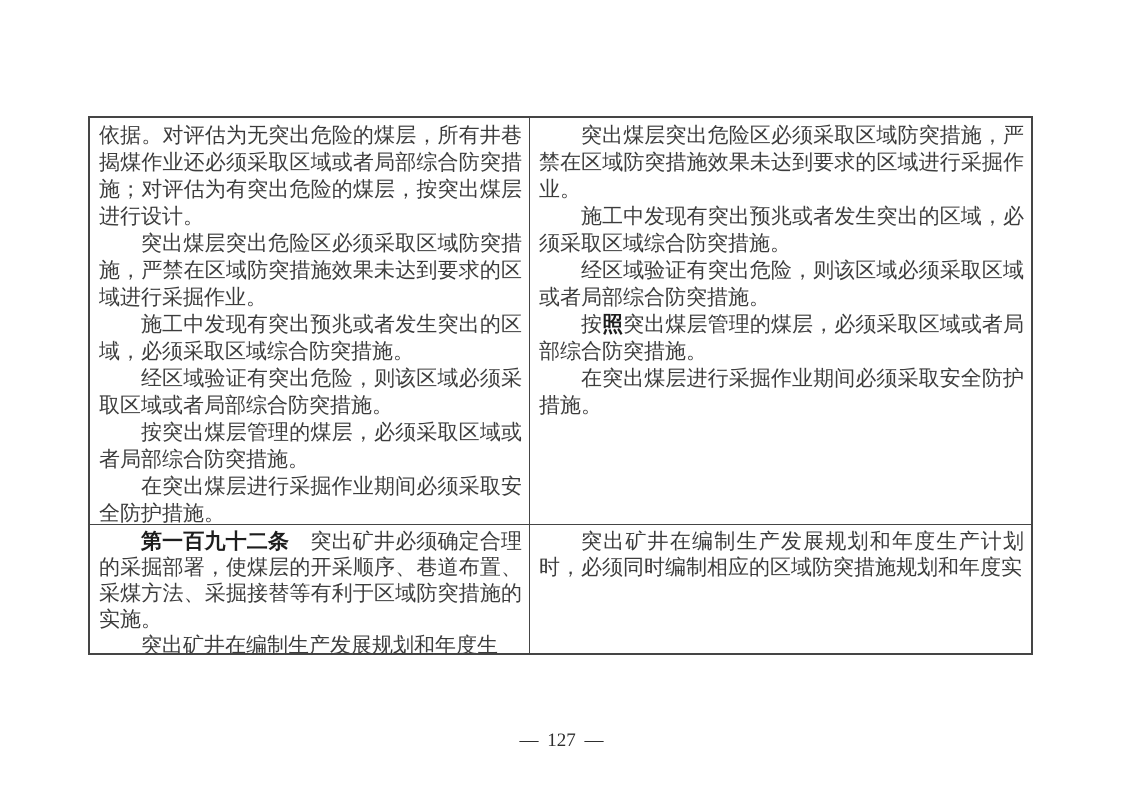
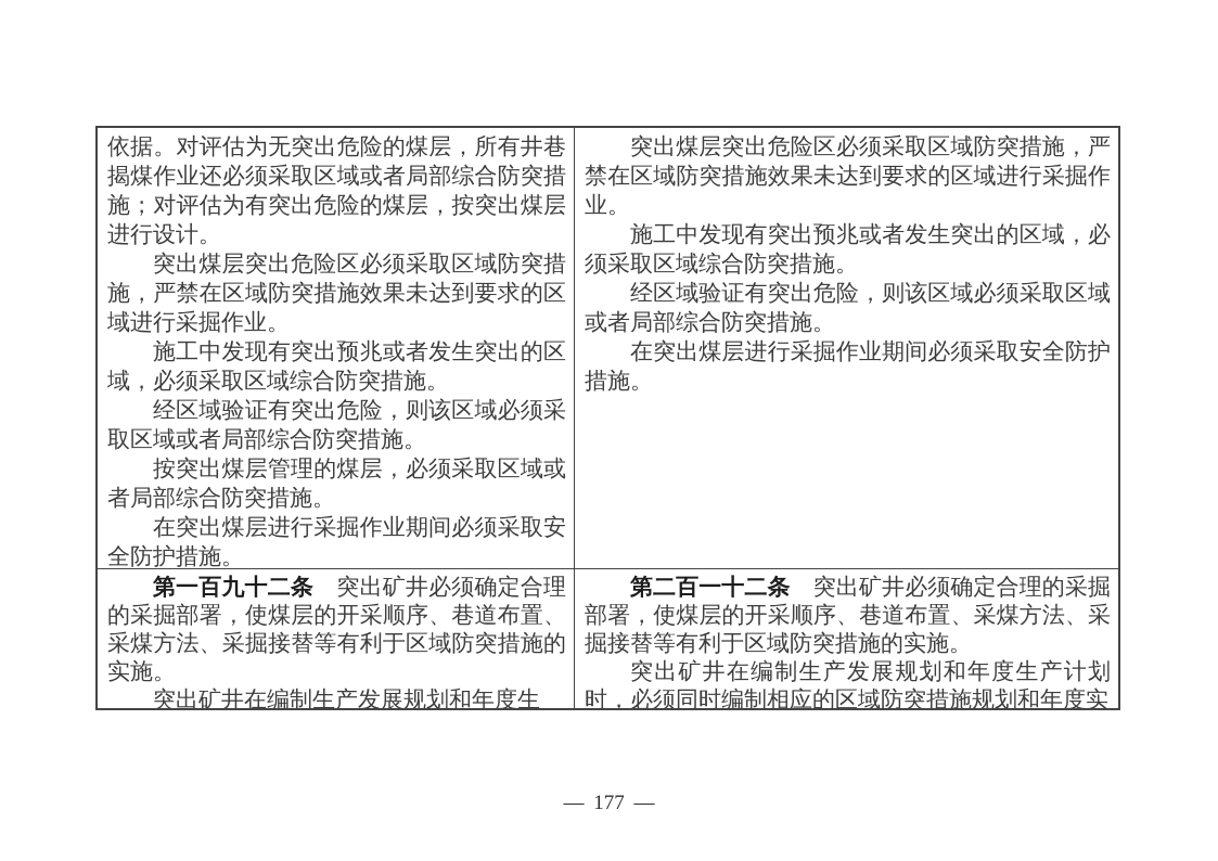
  依据。对评估为无突出危险的煤层，所有井巷揭煤作业还必须采取区域或者局部综合防突措施；对评估为有突出危险的煤层，按突出煤层进行设计。
  突出煤层突出危险区必须采取区域防突措施，严禁在区域防突措施效果未达到要求的区域进行采掘作业。
  施工中发现有突出预兆或者发生突出的区域，必须采取区域综合防突措施。
  经区域验证有突出危险，则该区域必须采取区域或者局部综合防突措施。
  按突出煤层管理的煤层，必须采取区域或者局部综合防突措施。
  在突出煤层进行采掘作业期间必须采取安全防护措施。
  突出煤层突出危险区必须采取区域防突措施，严禁在区域防突措施效果未达到要求的区域进行采掘作业。
  施工中发现有突出预兆或者发生突出的区域，必须采取区域综合防突措施。
  经区域验证有突出危险，则该区域必须采取区域或者局部综合防突措施。
- 按照突出煤层管理的煤层，必须采取区域或者局部综合防突措施。
  在突出煤层进行采掘作业期间必须采取安全防护措施。
  第一百九十二条 突出矿井必须确定合理的采掘部署，使煤层的开采顺序、巷道布置、采煤方法、采掘接替等有利于区域防突措施的实施。
  突出矿井在编制生产发展规划和年度生
+ 第二百一十二条 突出矿井必须确定合理的采掘部署，使煤层的开采顺序、巷道布置、采煤方法、采掘接替等有利于区域防突措施的实施。
  突出矿井在编制生产发展规划和年度生产计划时，必须同时编制相应的区域防突措施规划和年度实
- — 127 —
+ — 177 —
